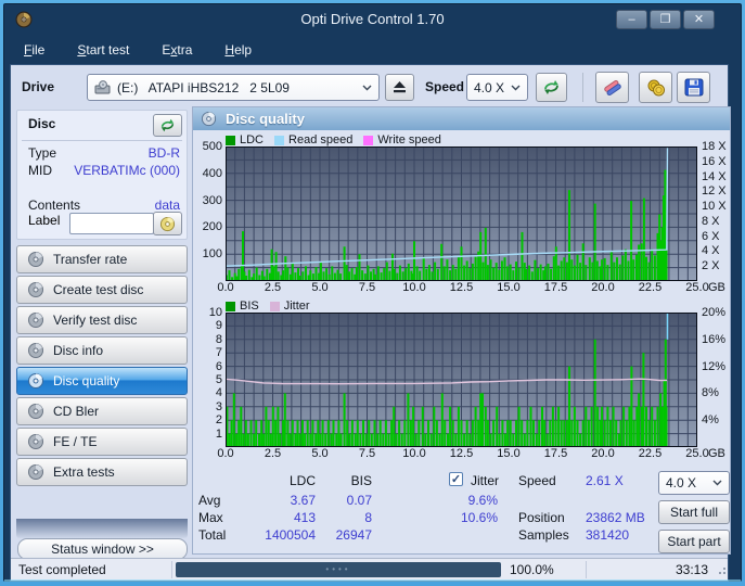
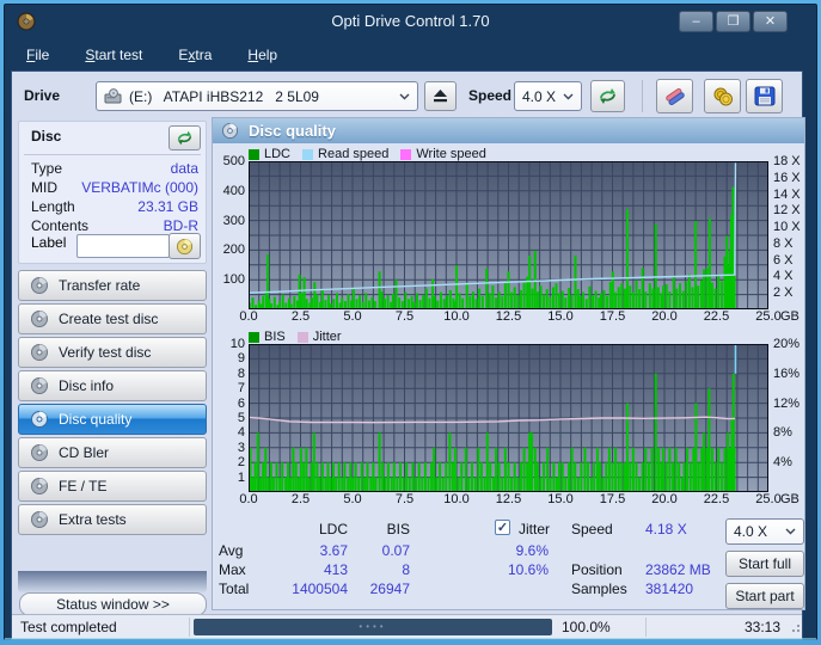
  Opti Drive Control 1.70
  –
  ❒
  ✕
  File
  Start test
  Extra
  Help
  Drive
  (E:) ATAPI iHBS212 2 5L09
  Speed
  4.0 X
  Disc
  Type
- BD-R
+ data
  MID
  VERBATIMc (000)
+ Length
+ 23.31 GB
  Contents
- data
+ BD-R
  Label
  Transfer rate
  Create test disc
  Verify test disc
  Disc info
  Disc quality
  CD Bler
  FE / TE
  Extra tests
  Status window >>
  Disc quality
  LDC
  Read speed
  Write speed
  500
  400
  300
  200
  100
  18 X
  16 X
  14 X
  12 X
  10 X
  8 X
  6 X
  4 X
  2 X
  0.0
  2.5
  5.0
  7.5
  10.0
  12.5
  15.0
  17.5
  20.0
  22.5
  25.0
  GB
  BIS
  Jitter
  10
  9
  8
  7
  6
  5
  4
  3
  2
  1
  20%
  16%
  12%
  8%
  4%
  0.0
  2.5
  5.0
  7.5
  10.0
  12.5
  15.0
  17.5
  20.0
  22.5
  25.0
  GB
  LDC
  BIS
  ✓
  Jitter
  Avg
  3.67
  0.07
  9.6%
  Max
  413
  8
  10.6%
  Total
  1400504
  26947
  Speed
- 2.61 X
+ 4.18 X
  Position
  23862 MB
  Samples
  381420
  4.0 X
  Start full
  Start part
  Test completed
  ••••
  100.0%
  33:13
